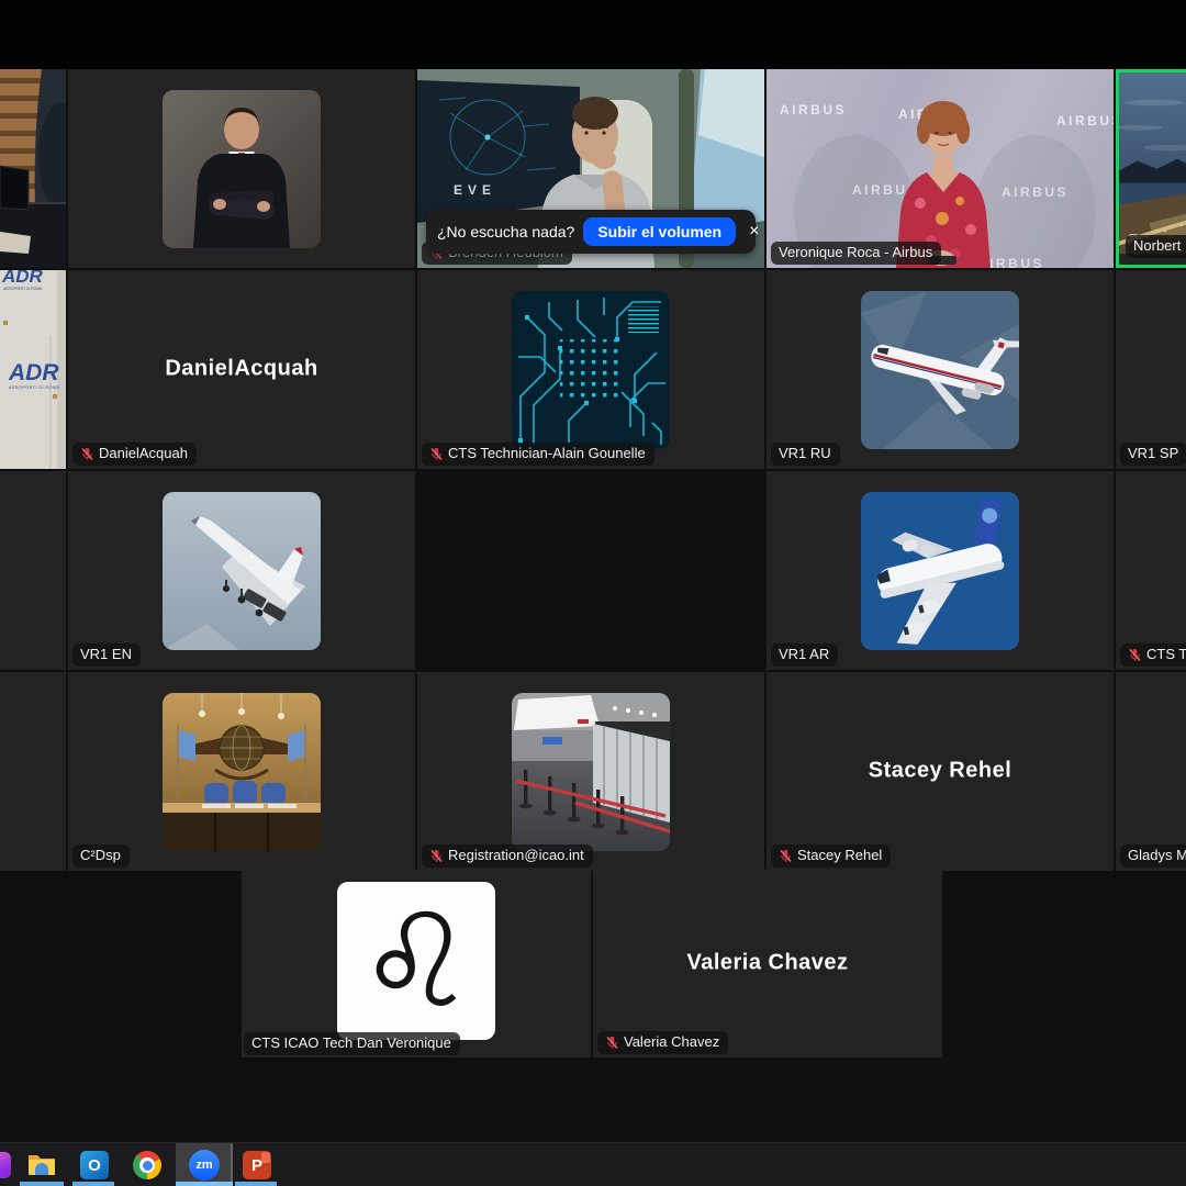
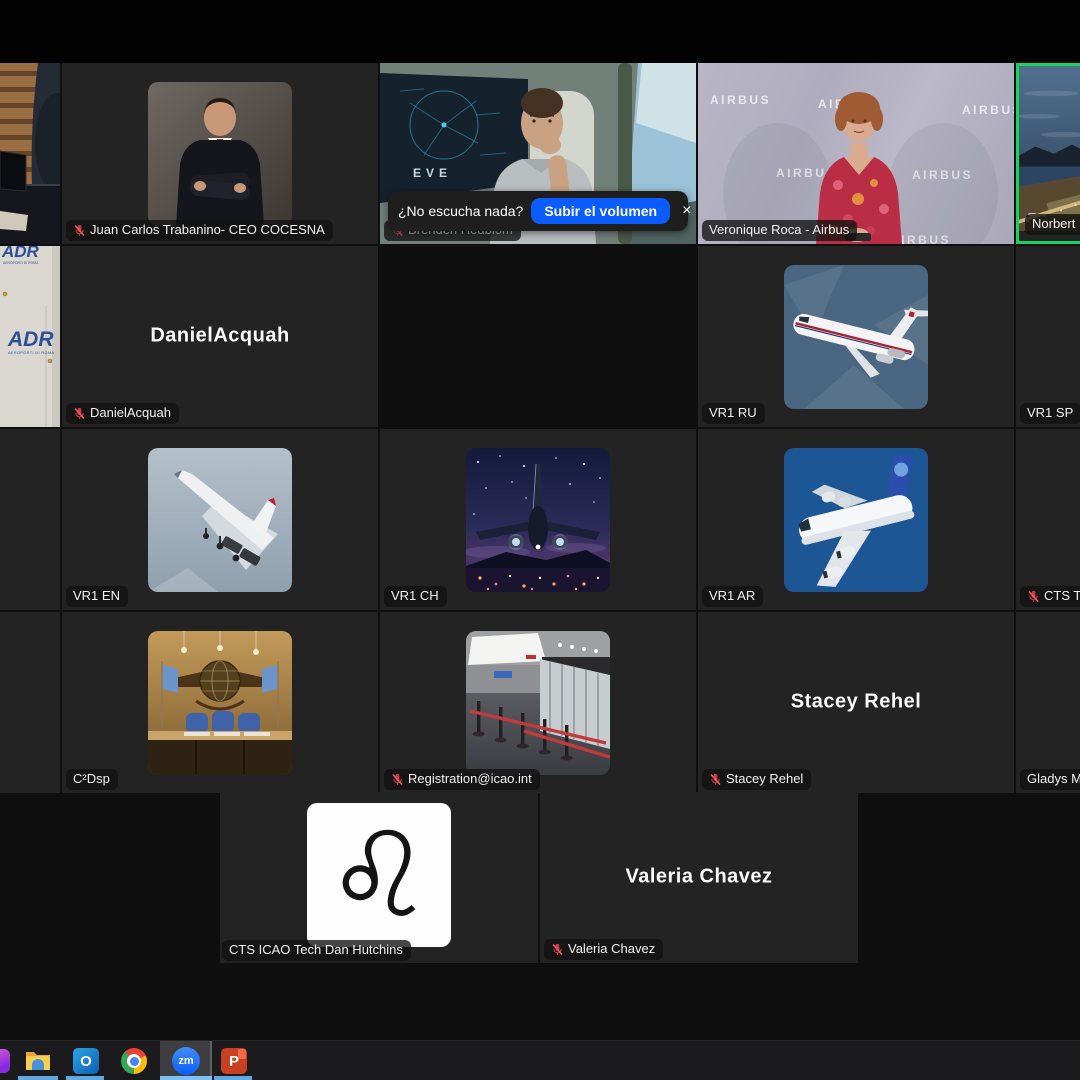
+ Juan Carlos Trabanino- CEO COCESNA
  EVE
  ¿No escucha nada?
  Subir el volumen
  ×
  AIRBUS
  AIRBU
  AIRBU
  AIRBUS
  IRBUS
  Veronique Roca - Airbus
  Norbert
  ADR
  ADR
  DanielAcquah
  DanielAcquah
- CTS Technician-Alain Gounelle
  VR1 RU
  VR1 SP
  VR1 EN
+ VR1 CH
  VR1 AR
  CTS T
  C²Dsp
  Registration@icao.int
  Stacey Rehel
  Stacey Rehel
  Gladys M
  ♌
- CTS ICAO Tech Dan Veronique
+ CTS ICAO Tech Dan Hutchins
  Valeria Chavez
  Valeria Chavez
  O
  zm
  P
